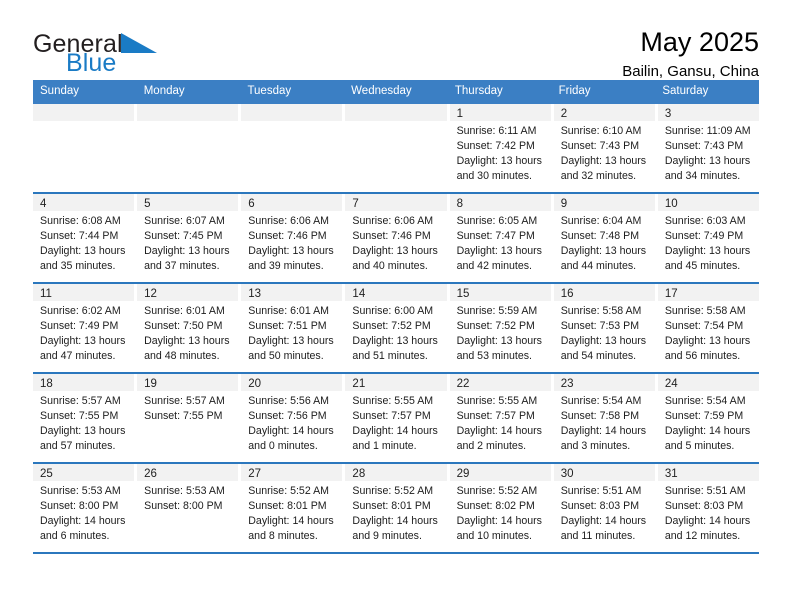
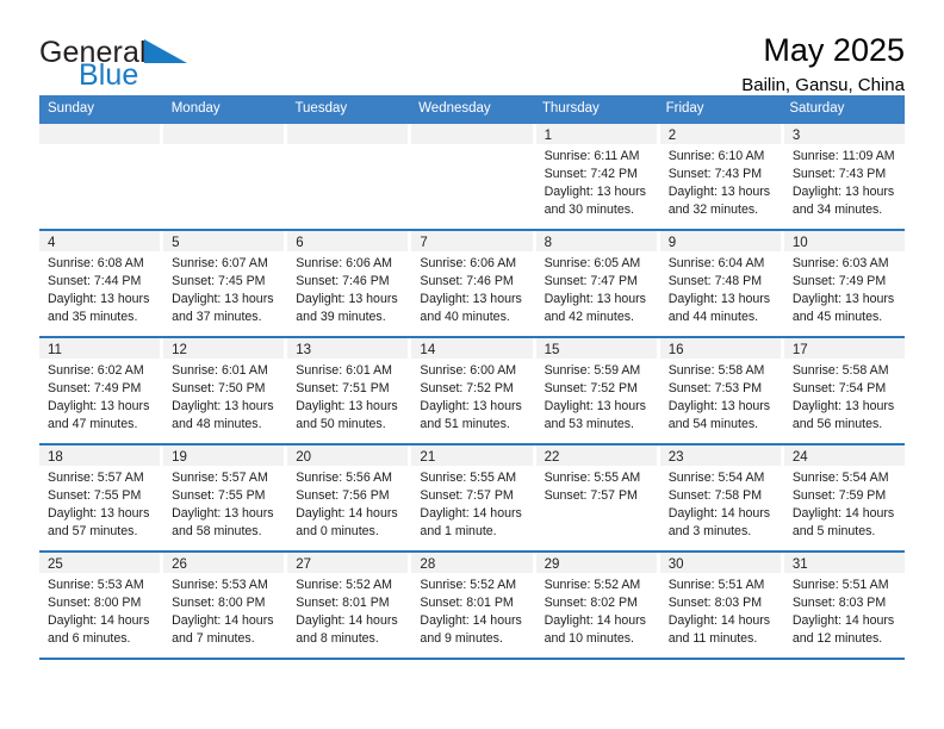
  General
  Blue
  May 2025
  Bailin, Gansu, China
  Sunday
  Monday
  Tuesday
  Wednesday
  Thursday
  Friday
  Saturday
  1
  Sunrise: 6:11 AM
  Sunset: 7:42 PM
  Daylight: 13 hours and 30 minutes.
  2
  Sunrise: 6:10 AM
  Sunset: 7:43 PM
  Daylight: 13 hours and 32 minutes.
  3
  Sunrise: 11:09 AM
  Sunset: 7:43 PM
  Daylight: 13 hours and 34 minutes.
  4
  Sunrise: 6:08 AM
  Sunset: 7:44 PM
  Daylight: 13 hours and 35 minutes.
  5
  Sunrise: 6:07 AM
  Sunset: 7:45 PM
  Daylight: 13 hours and 37 minutes.
  6
  Sunrise: 6:06 AM
  Sunset: 7:46 PM
  Daylight: 13 hours and 39 minutes.
  7
  Sunrise: 6:06 AM
  Sunset: 7:46 PM
  Daylight: 13 hours and 40 minutes.
  8
  Sunrise: 6:05 AM
  Sunset: 7:47 PM
  Daylight: 13 hours and 42 minutes.
  9
  Sunrise: 6:04 AM
  Sunset: 7:48 PM
  Daylight: 13 hours and 44 minutes.
  10
  Sunrise: 6:03 AM
  Sunset: 7:49 PM
  Daylight: 13 hours and 45 minutes.
  11
  Sunrise: 6:02 AM
  Sunset: 7:49 PM
  Daylight: 13 hours and 47 minutes.
  12
  Sunrise: 6:01 AM
  Sunset: 7:50 PM
  Daylight: 13 hours and 48 minutes.
  13
  Sunrise: 6:01 AM
  Sunset: 7:51 PM
  Daylight: 13 hours and 50 minutes.
  14
  Sunrise: 6:00 AM
  Sunset: 7:52 PM
  Daylight: 13 hours and 51 minutes.
  15
  Sunrise: 5:59 AM
  Sunset: 7:52 PM
  Daylight: 13 hours and 53 minutes.
  16
  Sunrise: 5:58 AM
  Sunset: 7:53 PM
  Daylight: 13 hours and 54 minutes.
  17
  Sunrise: 5:58 AM
  Sunset: 7:54 PM
  Daylight: 13 hours and 56 minutes.
  18
  Sunrise: 5:57 AM
  Sunset: 7:55 PM
  Daylight: 13 hours and 57 minutes.
  19
  Sunrise: 5:57 AM
  Sunset: 7:55 PM
+ Daylight: 13 hours and 58 minutes.
  20
  Sunrise: 5:56 AM
  Sunset: 7:56 PM
  Daylight: 14 hours and 0 minutes.
  21
  Sunrise: 5:55 AM
  Sunset: 7:57 PM
  Daylight: 14 hours and 1 minute.
  22
  Sunrise: 5:55 AM
  Sunset: 7:57 PM
- Daylight: 14 hours and 2 minutes.
  23
  Sunrise: 5:54 AM
  Sunset: 7:58 PM
  Daylight: 14 hours and 3 minutes.
  24
  Sunrise: 5:54 AM
  Sunset: 7:59 PM
  Daylight: 14 hours and 5 minutes.
  25
  Sunrise: 5:53 AM
  Sunset: 8:00 PM
  Daylight: 14 hours and 6 minutes.
  26
  Sunrise: 5:53 AM
  Sunset: 8:00 PM
+ Daylight: 14 hours and 7 minutes.
  27
  Sunrise: 5:52 AM
  Sunset: 8:01 PM
  Daylight: 14 hours and 8 minutes.
  28
  Sunrise: 5:52 AM
  Sunset: 8:01 PM
  Daylight: 14 hours and 9 minutes.
  29
  Sunrise: 5:52 AM
  Sunset: 8:02 PM
  Daylight: 14 hours and 10 minutes.
  30
  Sunrise: 5:51 AM
  Sunset: 8:03 PM
  Daylight: 14 hours and 11 minutes.
  31
  Sunrise: 5:51 AM
  Sunset: 8:03 PM
  Daylight: 14 hours and 12 minutes.
